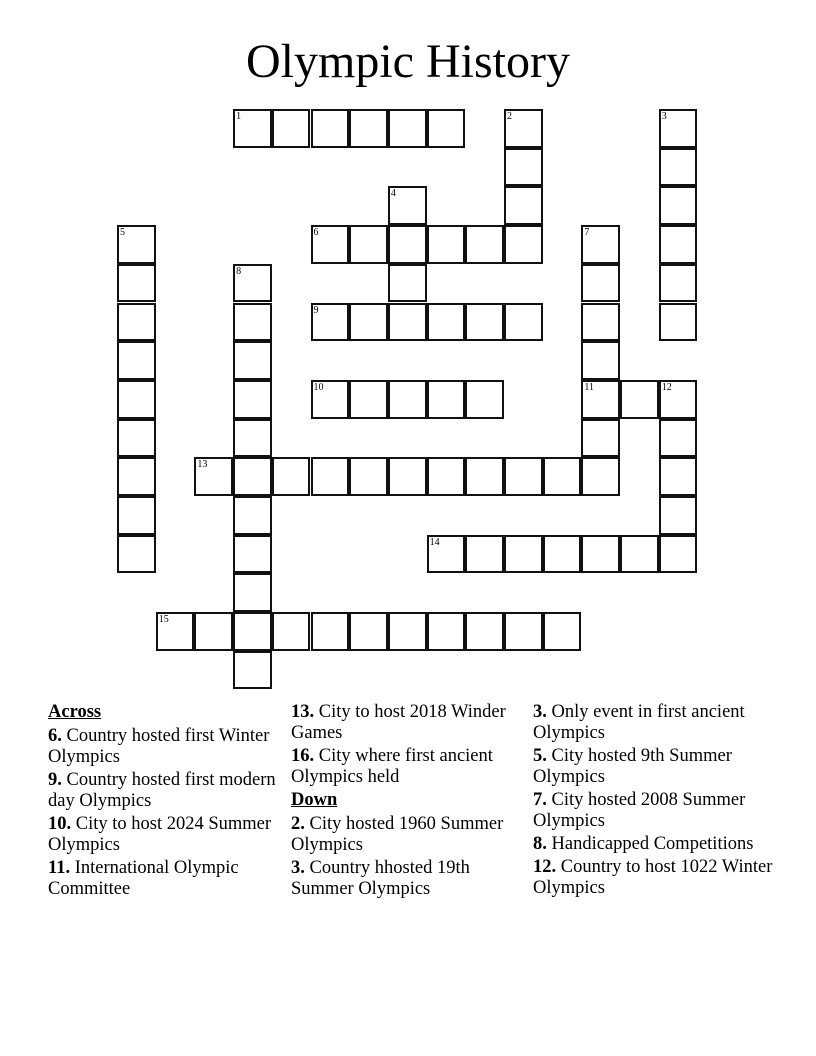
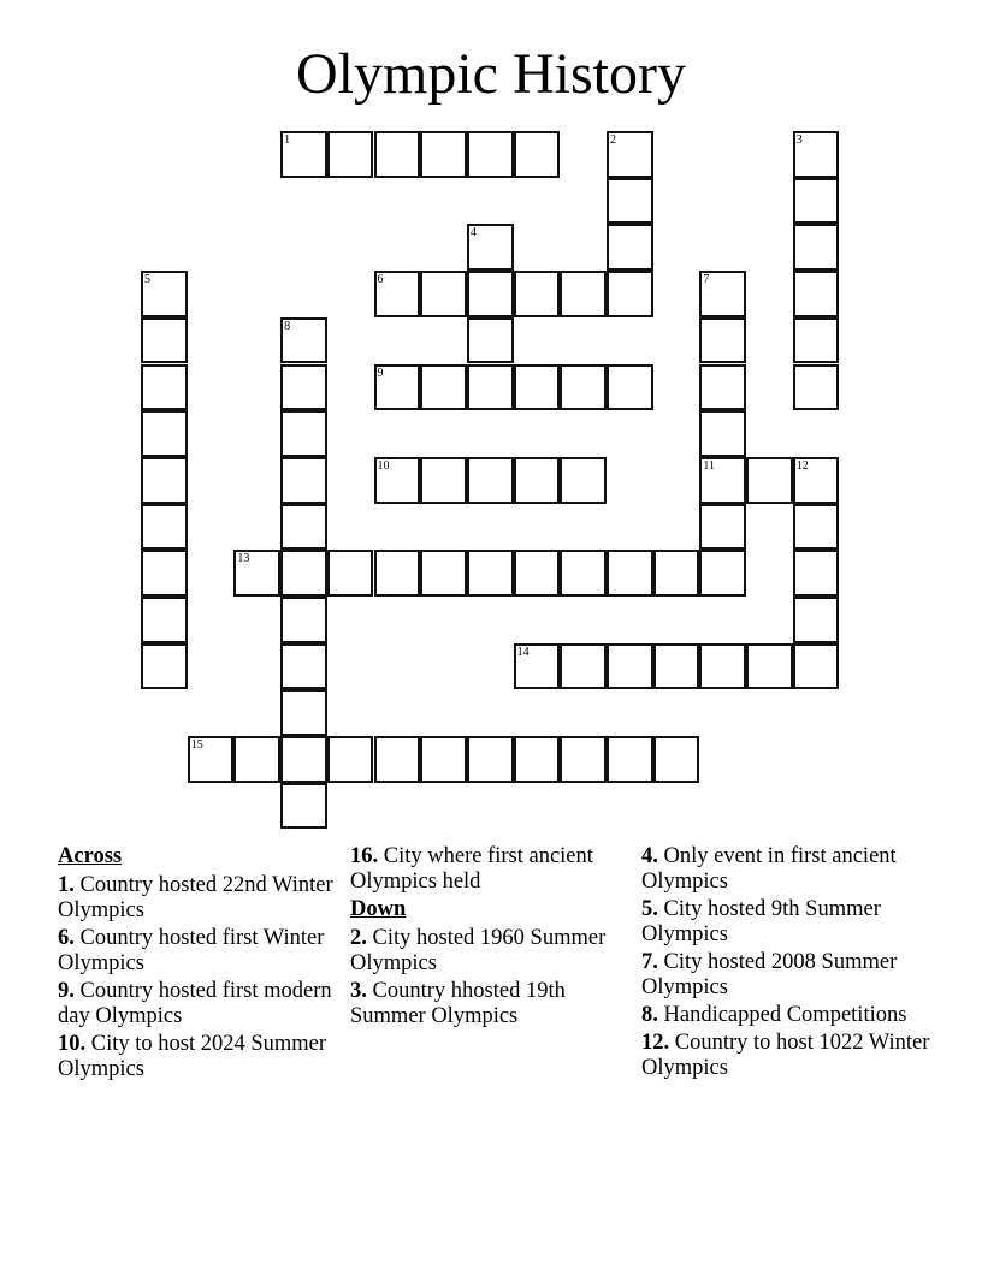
  Olympic History
  1
  2
  3
  4
  5
  6
  7
  11
  8
  9
  10
  12
  13
  14
  15
  Across
+ 1. Country hosted 22nd Winter Olympics
  6. Country hosted first Winter Olympics
  9. Country hosted first modern day Olympics
  10. City to host 2024 Summer Olympics
- 11. International Olympic Committee
- 13. City to host 2018 Winder Games
  16. City where first ancient Olympics held
  Down
  2. City hosted 1960 Summer Olympics
  3. Country hhosted 19th Summer Olympics
- 3. Only event in first ancient Olympics
+ 4. Only event in first ancient Olympics
  5. City hosted 9th Summer Olympics
  7. City hosted 2008 Summer Olympics
  8. Handicapped Competitions
  12. Country to host 1022 Winter Olympics
